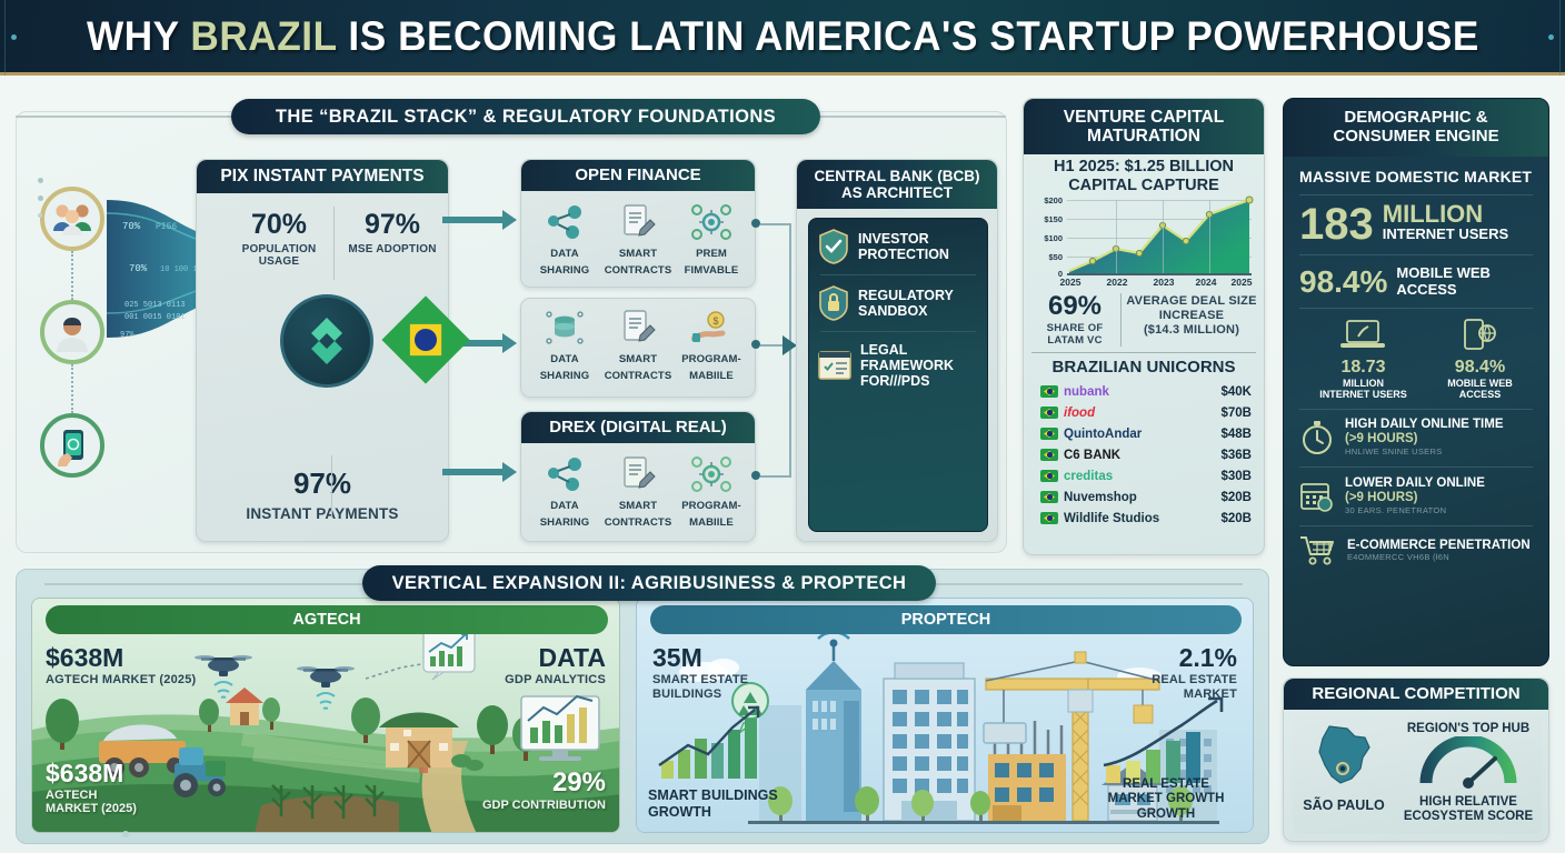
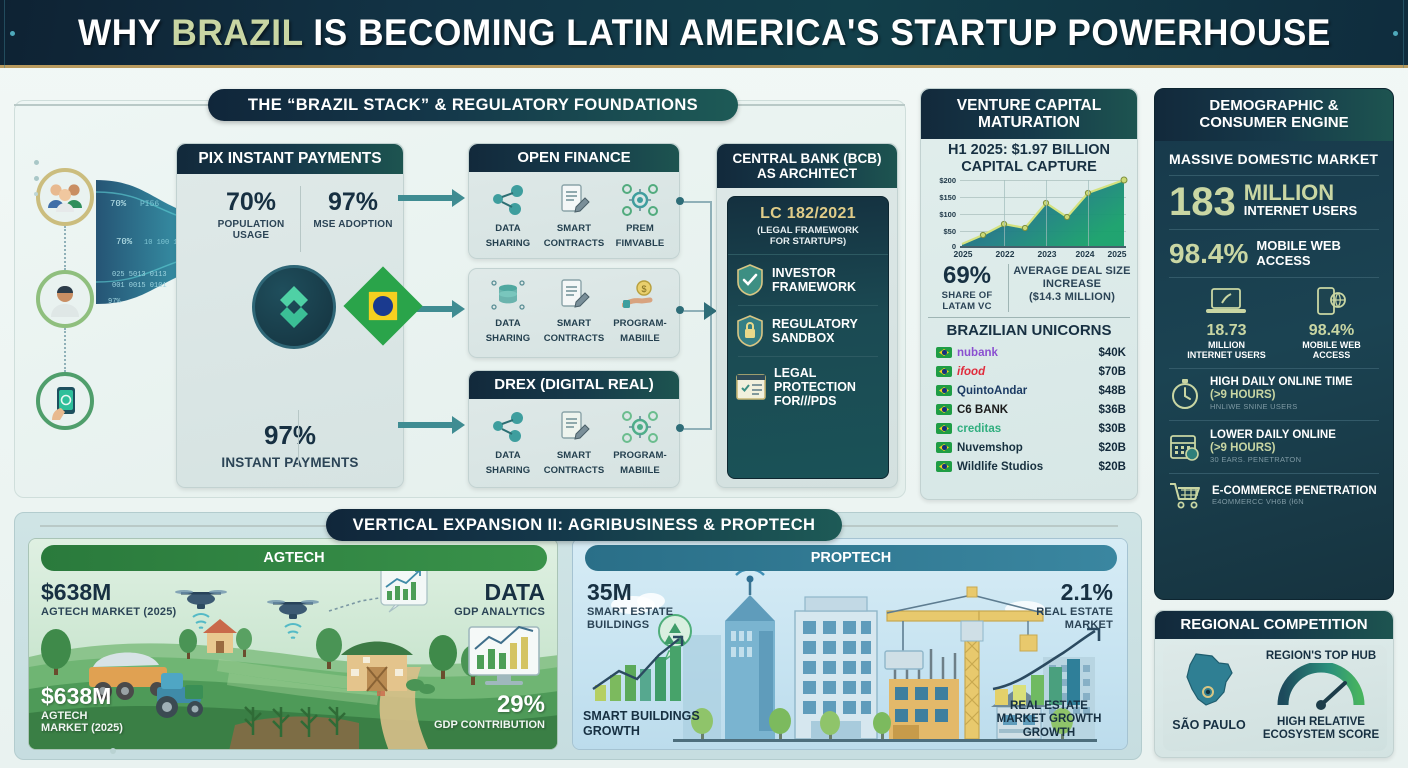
  WHY BRAZIL IS BECOMING LATIN AMERICA'S STARTUP POWERHOUSE
  THE “BRAZIL STACK” & REGULATORY FOUNDATIONS
  70%
  PI56
  70%
  10 100
  025 5013 0113
  001 0015 0101
  97%
  PIX INSTANT PAYMENTS
  70%
  POPULATION
  USAGE
  97%
  MSE ADOPTION
  97%
  INSTANT PAYMENTS
  OPEN FINANCE
  DATA
  SHARING
  SMART
  CONTRACTS
  PREM
  FIMVABLE
  DATA
  SHARING
  SMART
  CONTRACTS
  $
  PROGRAM-
  MABIILE
  DREX (DIGITAL REAL)
  DATA
  SHARING
  SMART
  CONTRACTS
  PROGRAM-
  MABIILE
  CENTRAL BANK (BCB)
  AS ARCHITECT
+ LC 182/2021
+ (LEGAL FRAMEWORK
+ FOR STARTUPS)
  INVESTOR
- PROTECTION
+ FRAMEWORK
  REGULATORY
  SANDBOX
  LEGAL
- FRAMEWORK
+ PROTECTION
  FOR///PDS
  VENTURE CAPITAL
  MATURATION
- H1 2025: $1.25 BILLION
+ H1 2025: $1.97 BILLION
  CAPITAL CAPTURE
  $200
  $150
  $100
  $50
  0
  2025
  2022
  2023
  2024
  2025
  69%
  SHARE OF
  LATAM VC
  AVERAGE DEAL SIZE
  INCREASE
  ($14.3 MILLION)
  BRAZILIAN UNICORNS
  nubank
  $40K
  ifood
  $70B
  QuintoAndar
  $48B
  C6 BANK
  $36B
  creditas
  $30B
  Nuvemshop
  $20B
  Wildlife Studios
  $20B
  DEMOGRAPHIC &
  CONSUMER ENGINE
  MASSIVE DOMESTIC MARKET
  183
  MILLION
  INTERNET USERS
  98.4%
  MOBILE WEB
  ACCESS
  18.73
  MILLION
  INTERNET USERS
  98.4%
  MOBILE WEB
  ACCESS
  HIGH DAILY ONLINE TIME
  (>9 HOURS)
  HNLIWE SNINE USERS
  LOWER DAILY ONLINE
  (>9 HOURS)
  30 EARS. PENETRATON
  E-COMMERCE PENETRATION
  E4OMMERCC VH6B (ł6N
  REGIONAL COMPETITION
  SÃO PAULO
  REGION'S TOP HUB
  HIGH RELATIVE
  ECOSYSTEM SCORE
  VERTICAL EXPANSION II: AGRIBUSINESS & PROPTECH
  AGTECH
  $638M
  AGTECH MARKET (2025)
  DATA
  GDP ANALYTICS
  $638M
  AGTECH
  MARKET (2025)
  29%
  GDP CONTRIBUTION
  PROPTECH
  35M
  SMART ESTATE
  BUILDINGS
  2.1%
  REAL ESTATE
  MARKET
  SMART BUILDINGS
  GROWTH
  REAL ESTATE
  MARKET GROWTH
  GROWTH
